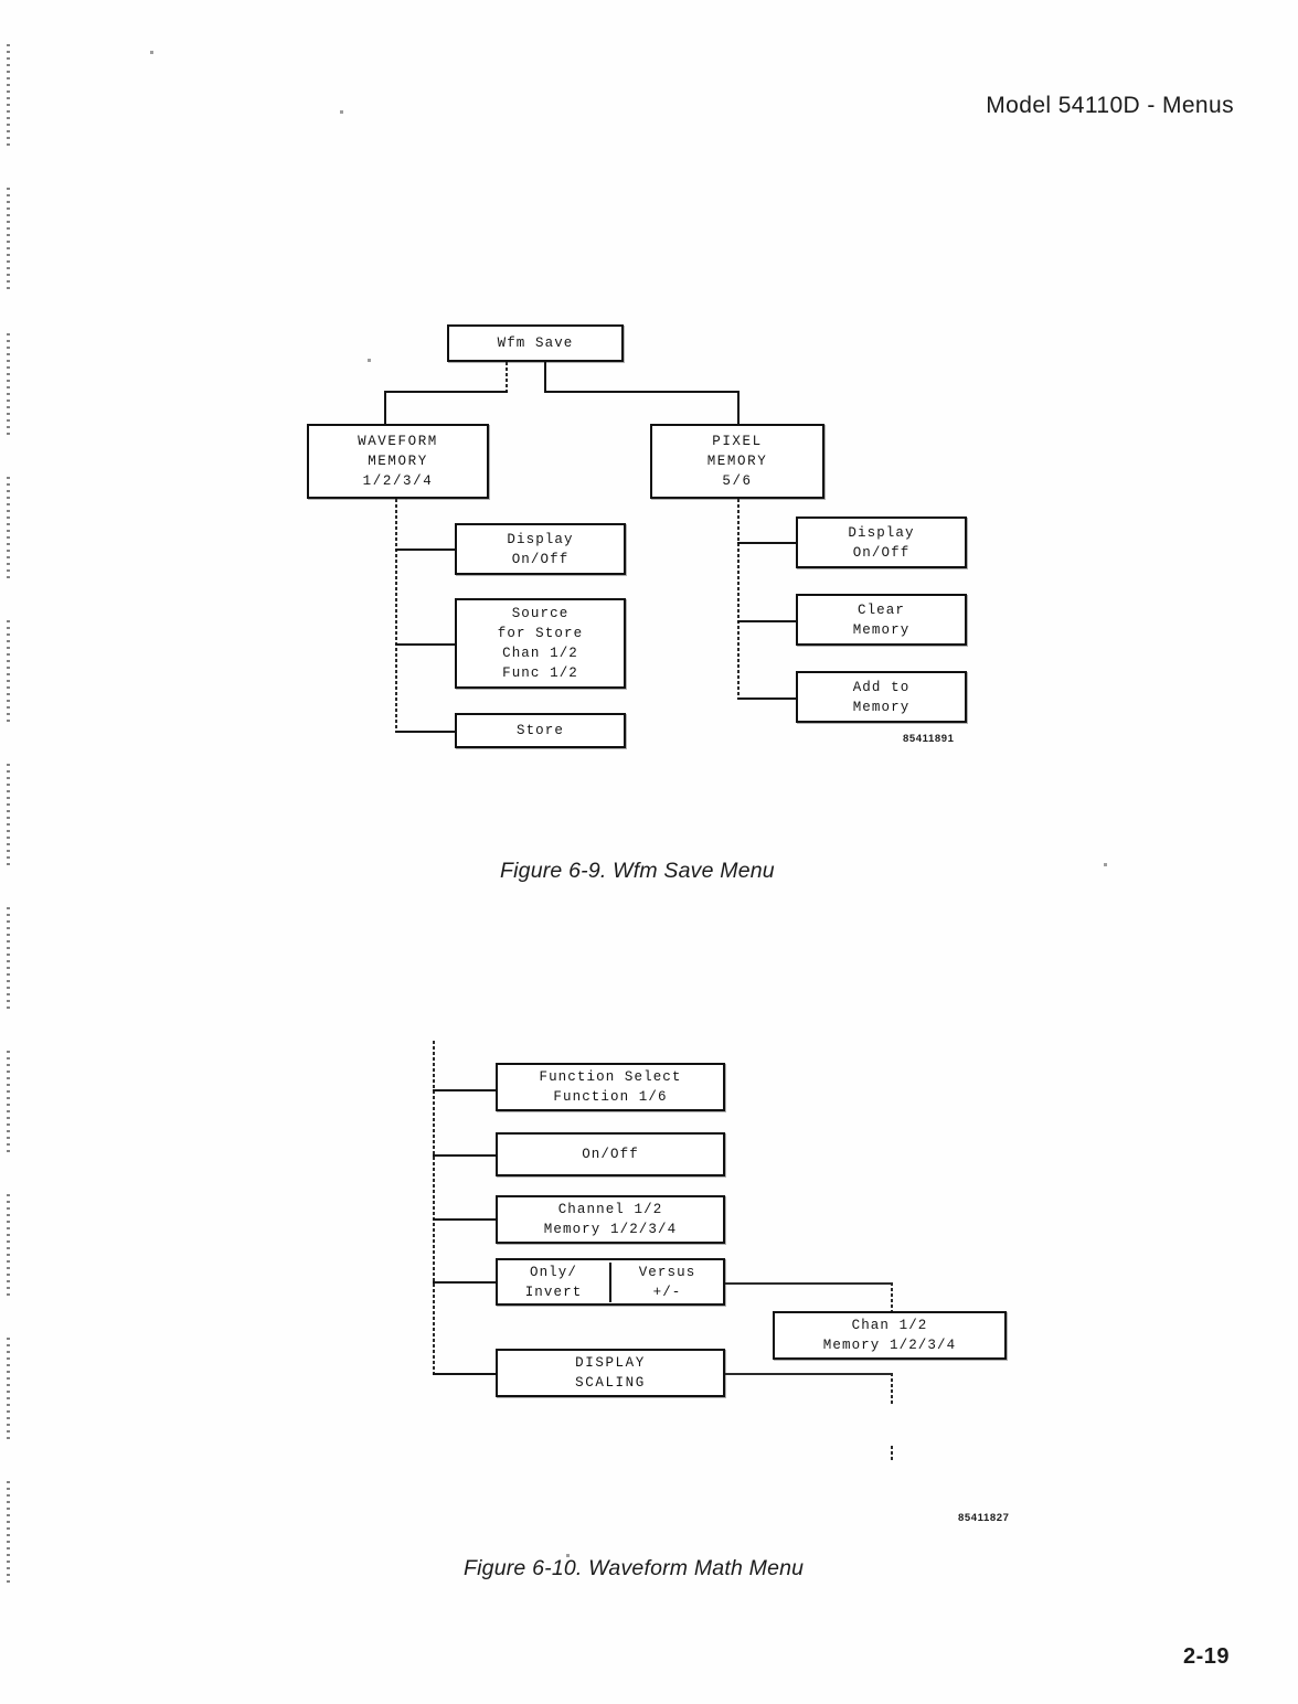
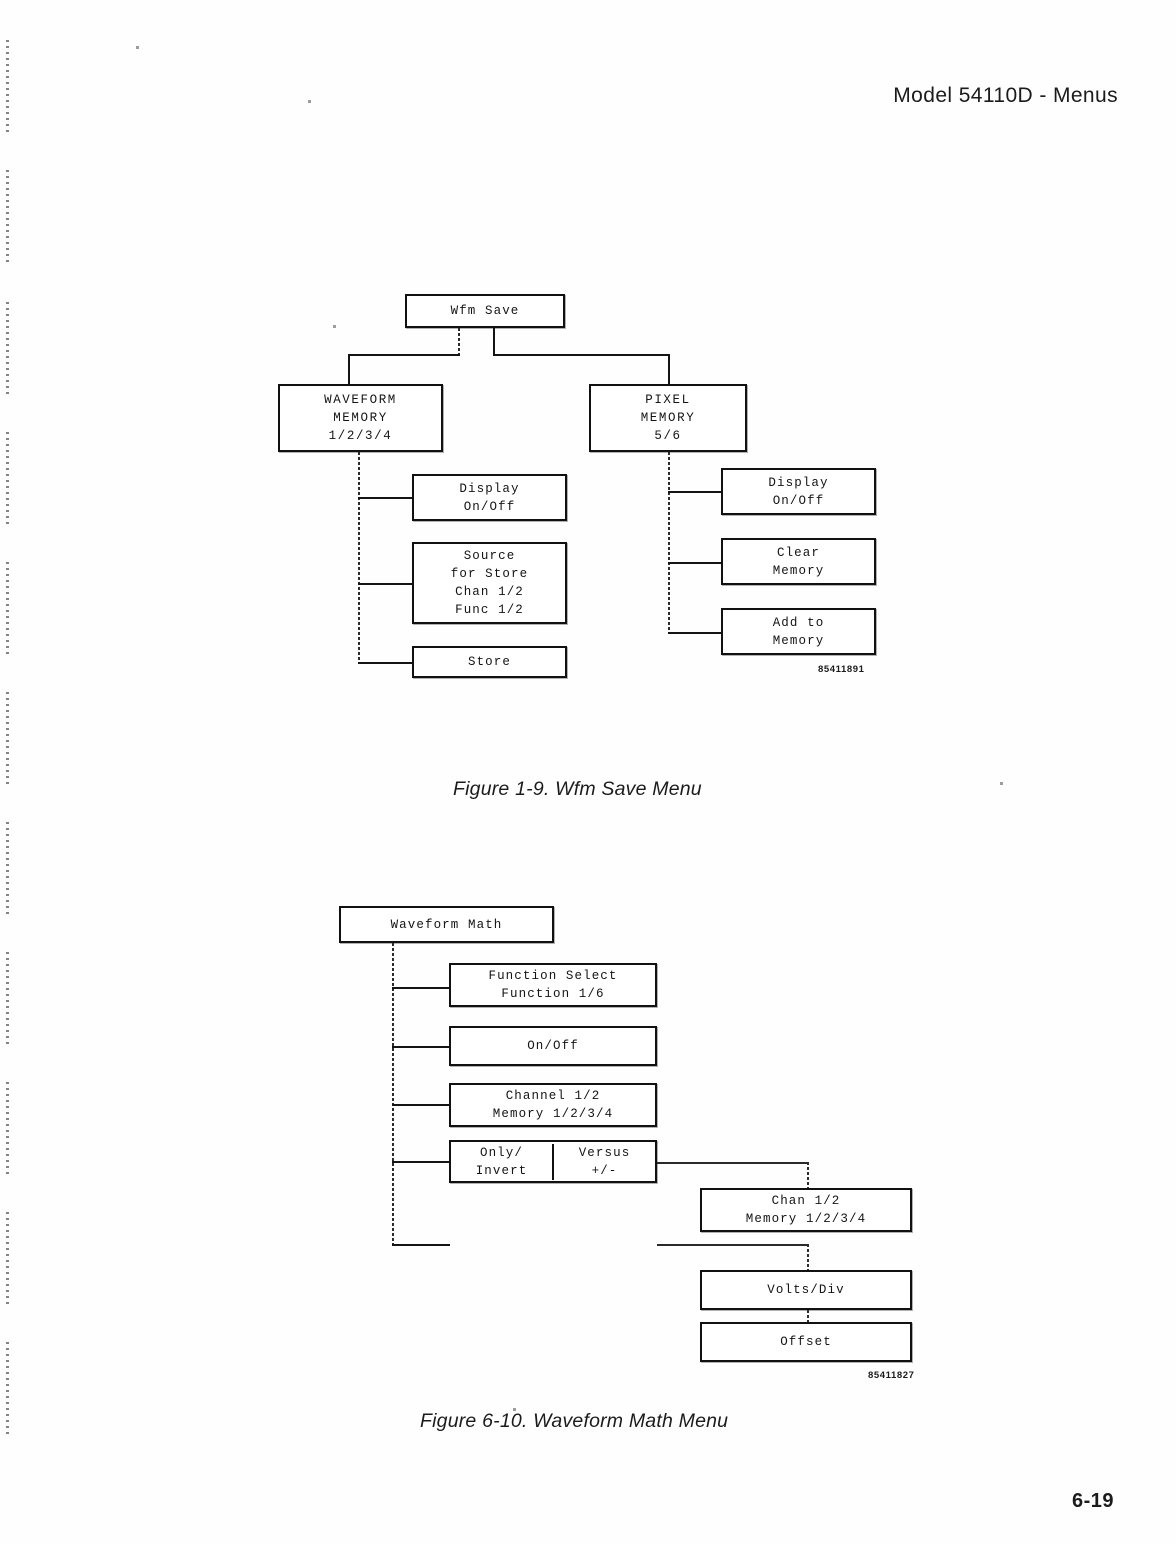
  Model 54110D - Menus
  Wfm Save
  WAVEFORM
  MEMORY
  1/2/3/4
  PIXEL
  MEMORY
  5/6
  Display
  On/Off
  Source
  for Store
  Chan 1/2
  Func 1/2
  Store
  Display
  On/Off
  Clear
  Memory
  Add to
  Memory
  85411891
- Figure 6-9. Wfm Save Menu
+ Figure 1-9. Wfm Save Menu
+ Waveform Math
  Function Select
  Function 1/6
  On/Off
  Channel 1/2
  Memory 1/2/3/4
  Only/
  Invert
  Versus
  +/-
- DISPLAY
- SCALING
  Chan 1/2
  Memory 1/2/3/4
+ Volts/Div
+ Offset
  85411827
  Figure 6-10. Waveform Math Menu
- 2-19
+ 6-19
